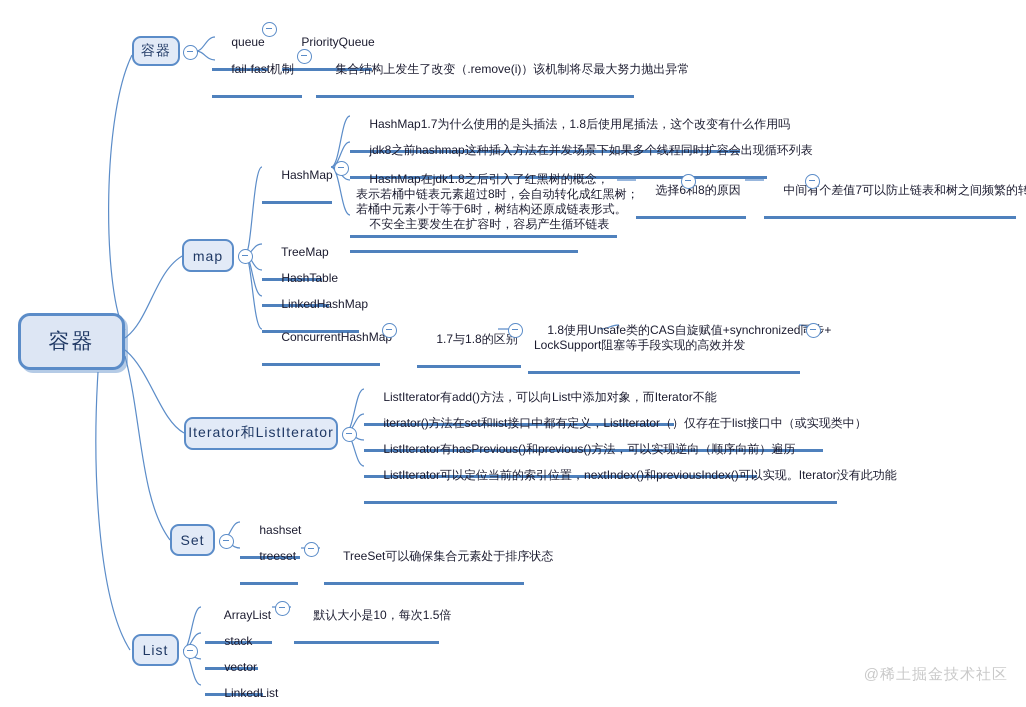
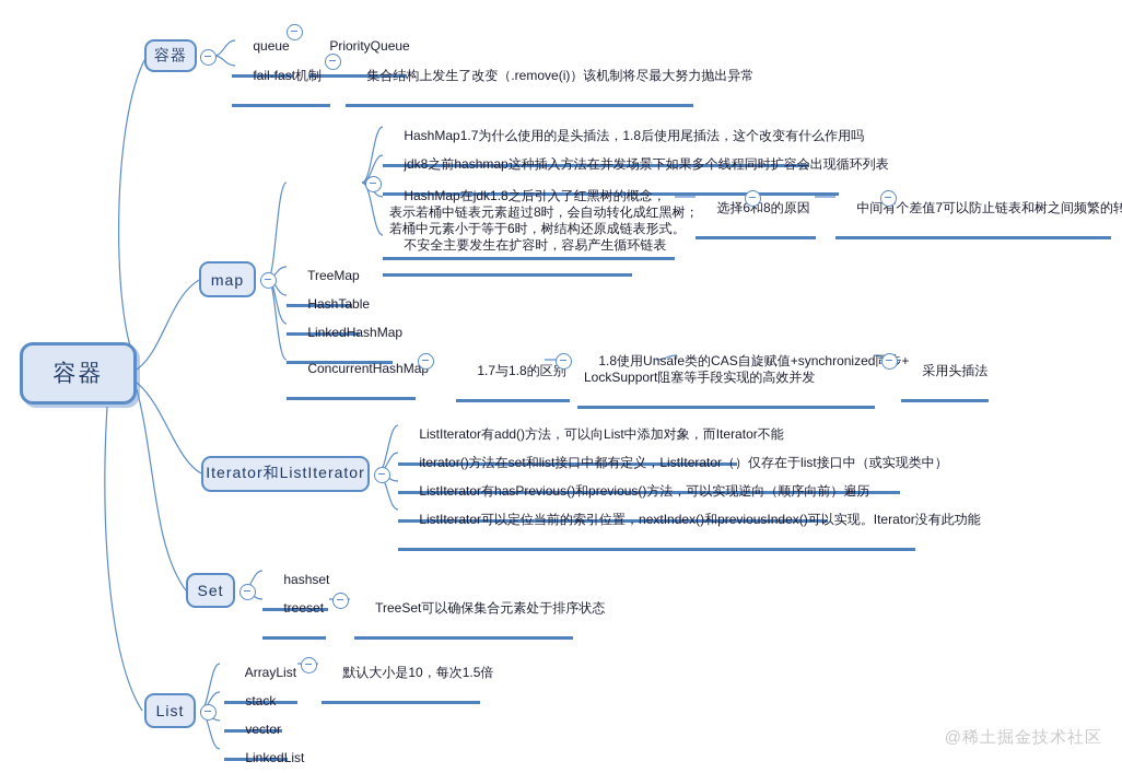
  容器
  容器
  queue
  PriorityQueue
  fail-fast机制
  集合结构上发生了改变（.remove(i)）该机制将尽最大努力抛出异常
  map
- HashMap
  TreeMap
  HashTable
  LinkedHashMap
  ConcurrentHashMa
  HashMap1.7为什么使用的是头插法，1.8后使用尾插法，这个改变有什么作用吗
  jdk8之前hashmap这种插入方法在并发场景下如果多个线程同时扩容会出现循环列表
  HashMap在jdk1.8之后引入了红黑树的概念，
  表示若桶中链表元素超过8时，会自动转化成红黑树；
  若桶中元素小于等于6时，树结构还原成链表形式。
  不安全主要发生在扩容时，容易产生循环链表
  选择6和8的原因
  中间有个差值7可以防止链表和树之间频繁的转
  1.7与1.8的区别
  1.8使用Unsafe类的CAS自旋赋值+synchronized+
  LockSupport阻塞等手段实现的高效并发
+ 采用头插法
  Iterator和ListIterator
  ListIterator有add()方法，可以向List中添加对象，而Iterator不能
  iterator()方法在set和list接口中都有定义，ListIterator（）仅存在于list接口中（或实现类中）
  ListIterator有hasPrevious()和previous()方法，可以实现逆向（顺序向前）遍历
  ListIterator可以定位当前的索引位置，nextIndex()和previousIndex()可以实现。Iterator没有此功能
  Set
  hashset
  treeset
  TreeSet可以确保集合元素处于排序状态
  List
  ArrayList
  默认大小是10，每次1.5倍
  stack
  vector
  LinkedList
  @稀土掘金技术社区
